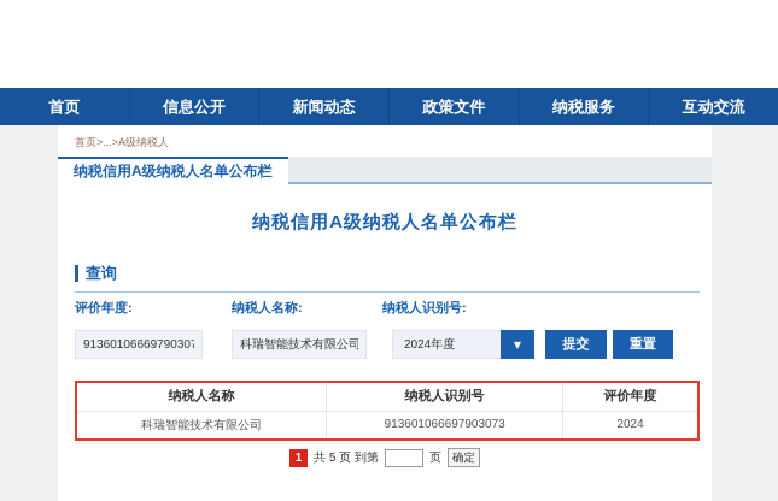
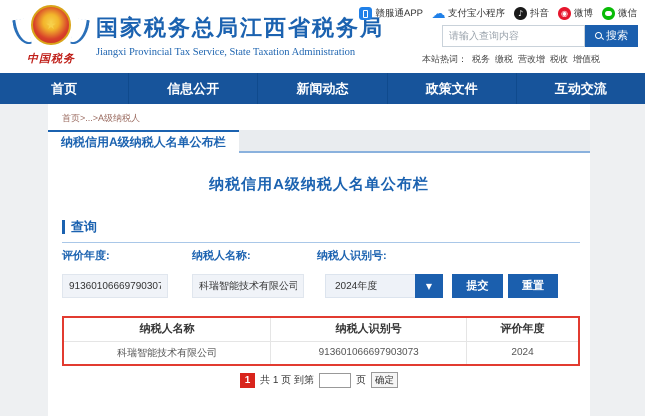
+ ★
+ 中国税务
+ 国家税务总局江西省税务局
+ Jiangxi Provincial Tax Service, State Taxation Administration
+ 赣服通APP
+ ☁
+ 支付宝小程序
+ ♪
+ 抖音
+ ◉
+ 微博
+ 微信
+ 请输入查询内容
+ 搜索
+ 本站热词：
+ 税务
+ 缴税
+ 营改增
+ 税收
+ 增值税
  首页
  信息公开
  新闻动态
  政策文件
- 纳税服务
  互动交流
  首页>...>A级纳税人
  纳税信用A级纳税人名单公布栏
  纳税信用A级纳税人名单公布栏
  查询
  评价年度:
  纳税人名称:
  纳税人识别号:
  91360106669790307
  科瑞智能技术有限公司
  2024年度
  ▼
  提交
  重置
  纳税人名称	纳税人识别号	评价年度
  科瑞智能技术有限公司	913601066697903073	2024
  1
- 共 5 页 到第
+ 共 1 页 到第
  页
  确定
